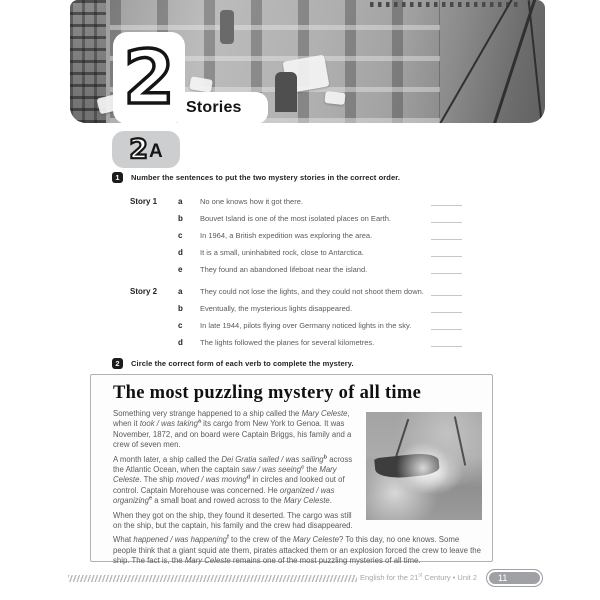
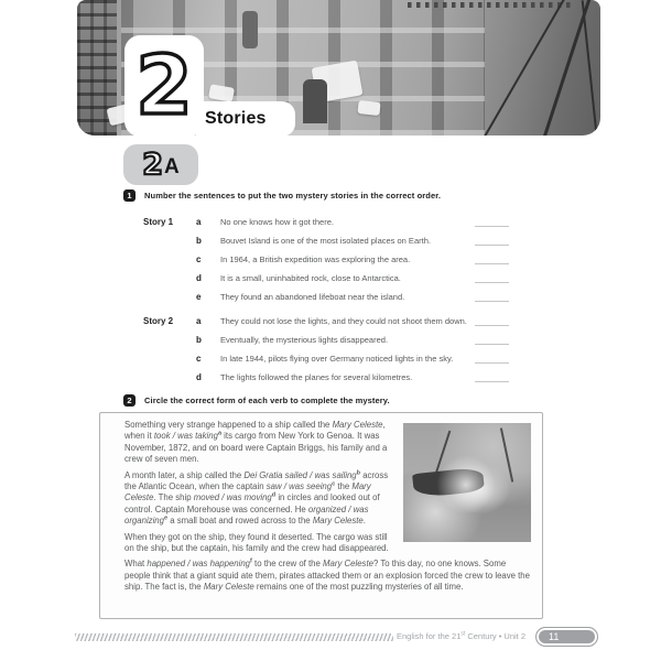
  Stories
  2
  2
  A
  1
  Number the sentences to put the two mystery stories in the correct order.
  Story 1
  a
  No one knows how it got there.
  b
  Bouvet Island is one of the most isolated places on Earth.
  c
  In 1964, a British expedition was exploring the area.
  d
  It is a small, uninhabited rock, close to Antarctica.
  e
  They found an abandoned lifeboat near the island.
  Story 2
  a
  They could not lose the lights, and they could not shoot them down.
  b
  Eventually, the mysterious lights disappeared.
  c
  In late 1944, pilots flying over Germany noticed lights in the sky.
  d
  The lights followed the planes for several kilometres.
  2
  Circle the correct form of each verb to complete the mystery.
- The most puzzling mystery of all time
  Something very strange happened to a ship called the Mary Celeste, when it took / was taking its cargo from New York to Genoa. It was November, 1872, and on board were Captain Briggs, his family and a crew of seven men.
  A month later, a ship called the Dei Gratia sailed / was sailing across the Atlantic Ocean, when the captain saw / was seeing the Mary Celeste. The ship moved / was moving in circles and looked out of control. Captain Morehouse was concerned. He organized / was organizing a small boat and rowed across to the Mary Celeste.
  When they got on the ship, they found it deserted. The cargo was still on the ship, but the captain, his family and the crew had disappeared.
  What happened / was happening to the crew of the Mary Celeste? To this day, no one knows. Some people think that a giant squid ate them, pirates attacked them or an explosion forced the crew to leave the ship. The fact is, the Mary Celeste remains one of the most puzzling mysteries of all time.
  English for the 21 Century • Unit 2
  11
